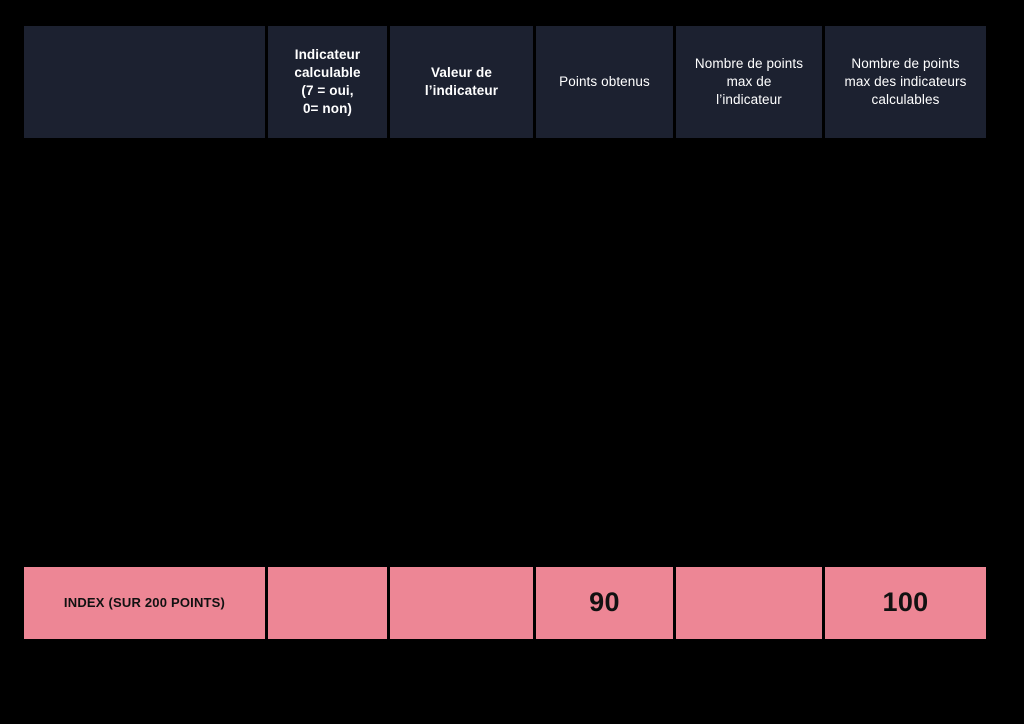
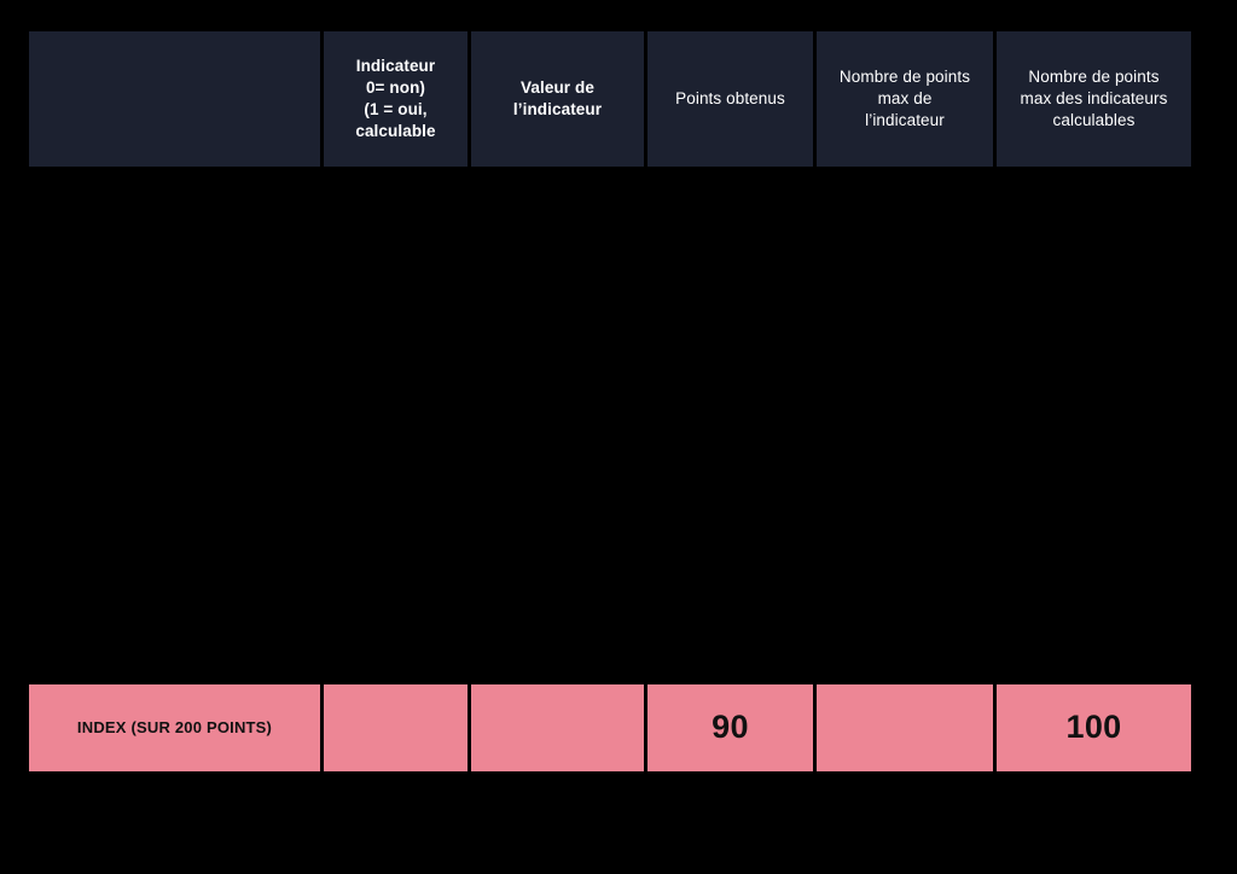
  Indicateur
- calculable
+ 0= non)
- (7 = oui,
+ (1 = oui,
- 0= non)
+ calculable
  Valeur de
  l’indicateur
  Points obtenus
  Nombre de points
  max de
  l’indicateur
  Nombre de points
  max des indicateurs
  calculables
  INDEX (SUR 200 POINTS)
  90
  100
